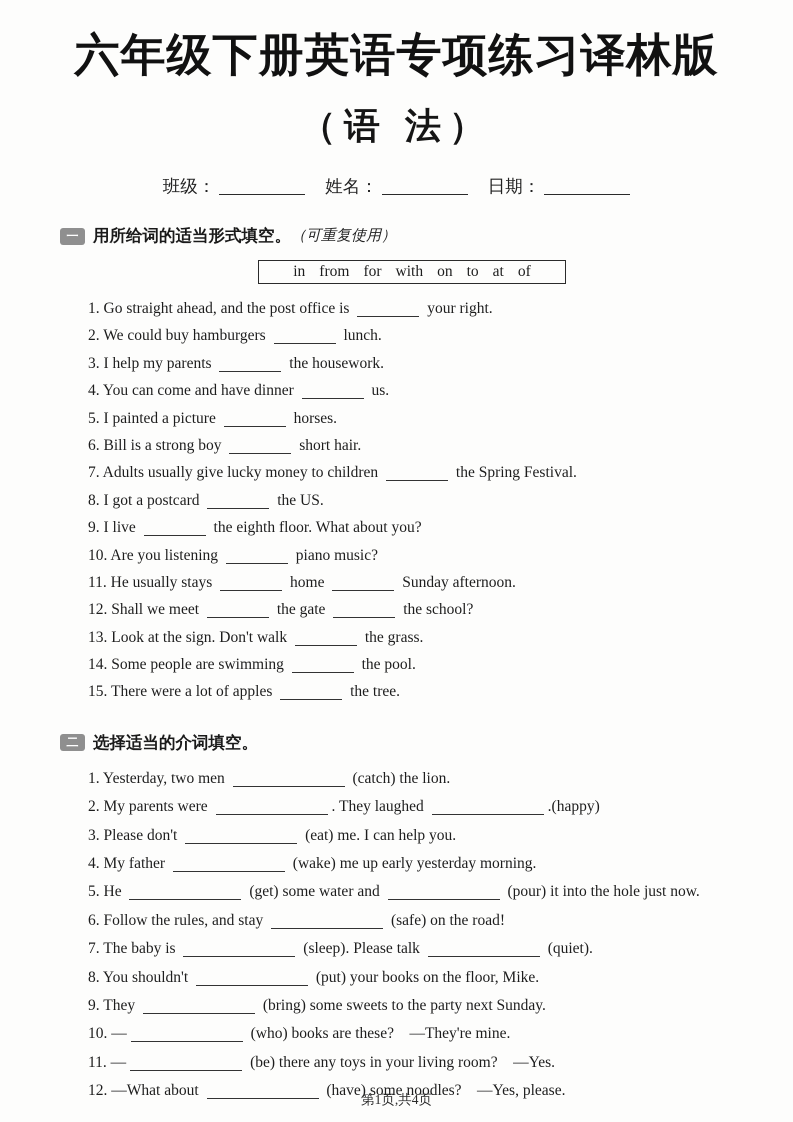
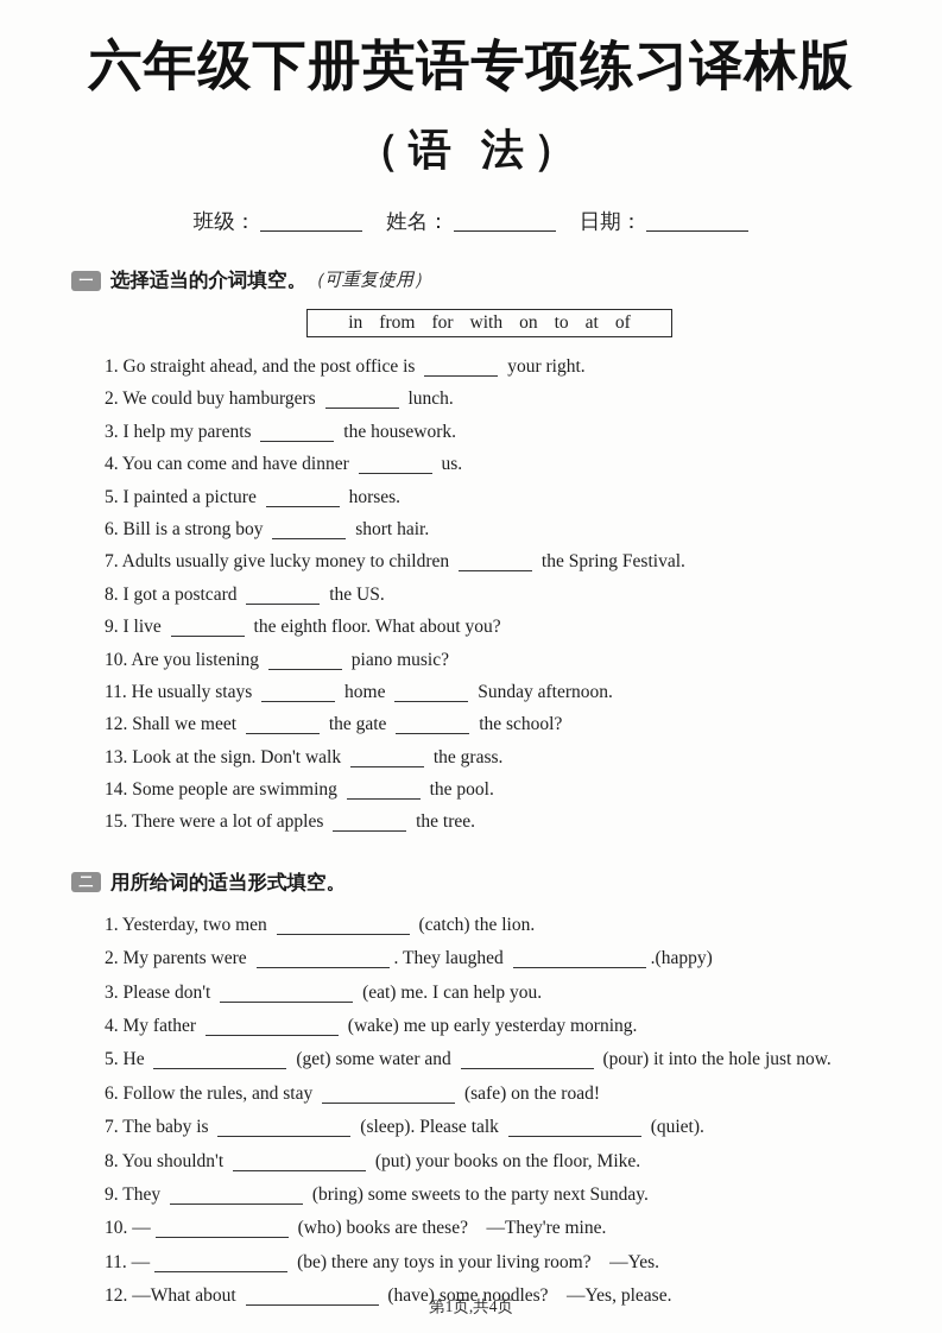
  六年级下册英语专项练习译林版
  （语 法）
  班级： 姓名： 日期：
  一
- 用所给词的适当形式填空。
+ 选择适当的介词填空。
  （可重复使用）
  in
  from
  for
  with
  on
  to
  at
  of
  1. Go straight ahead, and the post office is your right.
  2. We could buy hamburgers lunch.
  3. I help my parents the housework.
  4. You can come and have dinner us.
  5. I painted a picture horses.
  6. Bill is a strong boy short hair.
  7. Adults usually give lucky money to children the Spring Festival.
  8. I got a postcard the US.
  9. I live the eighth floor. What about you?
  10. Are you listening piano music?
  11. He usually stays home Sunday afternoon.
  12. Shall we meet the gate the school?
  13. Look at the sign. Don't walk the grass.
  14. Some people are swimming the pool.
  15. There were a lot of apples the tree.
  二
- 选择适当的介词填空。
+ 用所给词的适当形式填空。
  1. Yesterday, two men (catch) the lion.
  2. My parents were . They laughed .(happy)
  3. Please don't (eat) me. I can help you.
  4. My father (wake) me up early yesterday morning.
  5. He (get) some water and (pour) it into the hole just now.
  6. Follow the rules, and stay (safe) on the road!
  7. The baby is (sleep). Please talk (quiet).
  8. You shouldn't (put) your books on the floor, Mike.
  9. They (bring) some sweets to the party next Sunday.
  10. — (who) books are these? —They're mine.
  11. — (be) there any toys in your living room? —Yes.
  12. —What about (have) some noodles? —Yes, please.
  第1页,共4页
